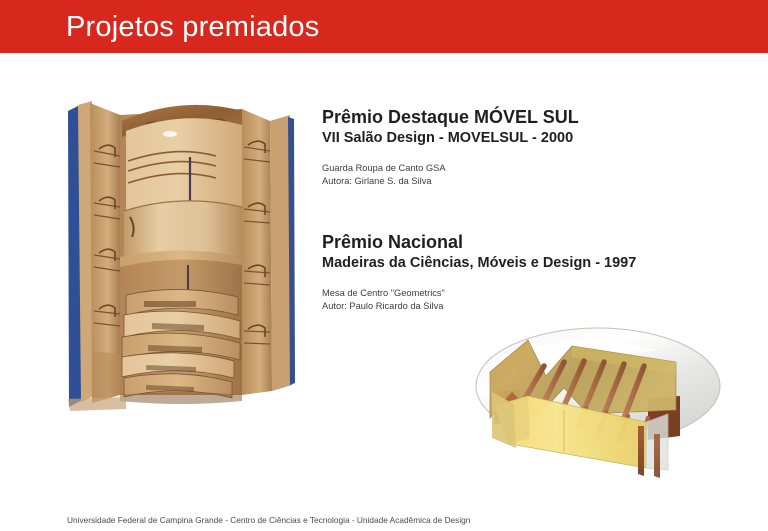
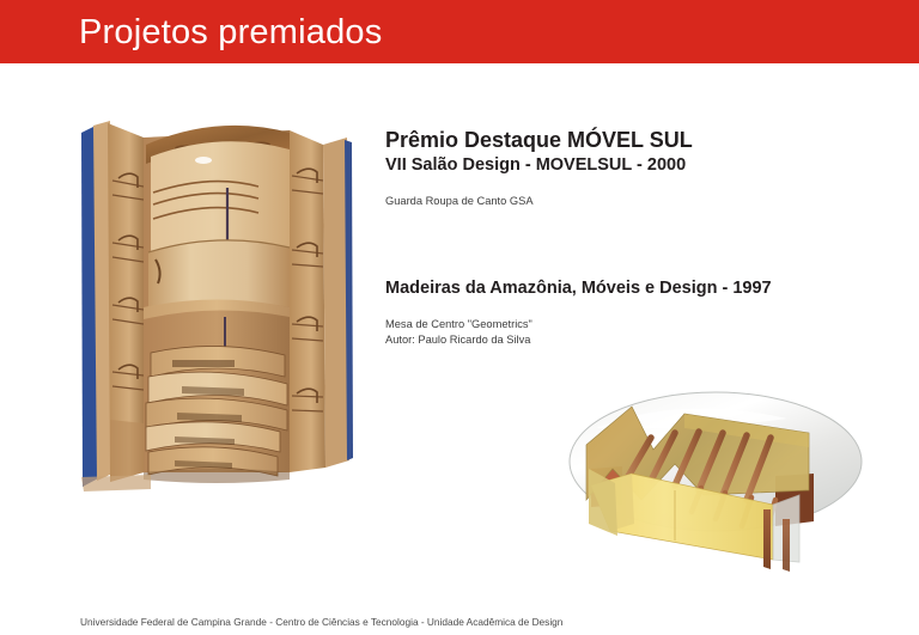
  Projetos premiados
  Prêmio Destaque MÓVEL SUL
  VII Salão Design - MOVELSUL - 2000
  Guarda Roupa de Canto GSA
- Autora: Girlane S. da Silva
- Prêmio Nacional
- Madeiras da Ciências, Móveis e Design - 1997
+ Madeiras da Amazônia, Móveis e Design - 1997
  Mesa de Centro "Geometrics"
  Autor: Paulo Ricardo da Silva
  Universidade Federal de Campina Grande - Centro de Ciências e Tecnologia - Unidade Acadêmica de Design
